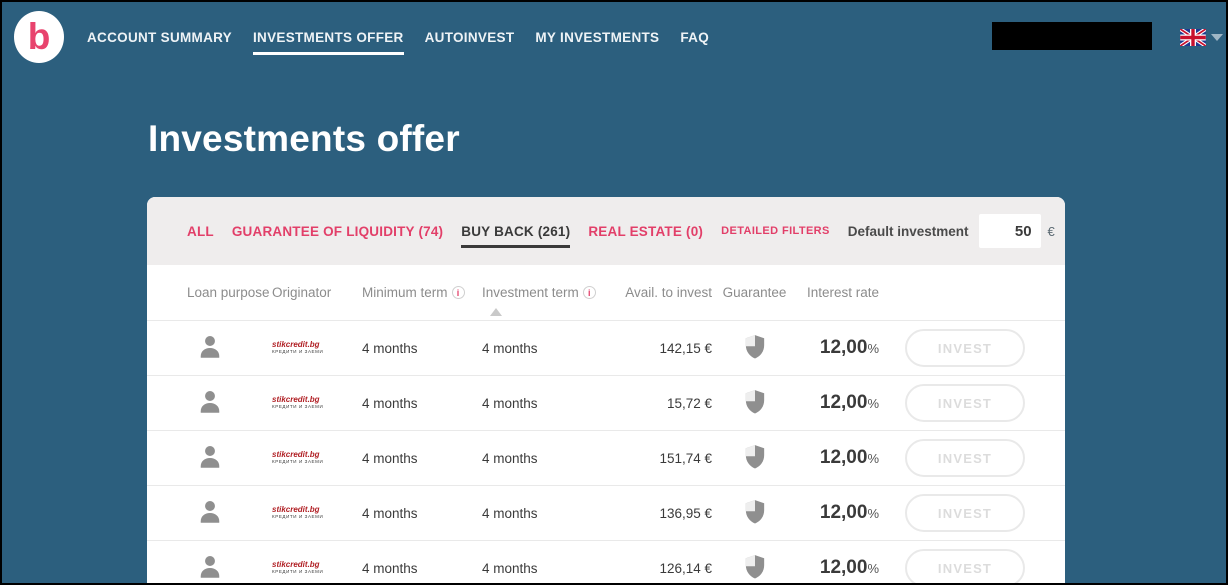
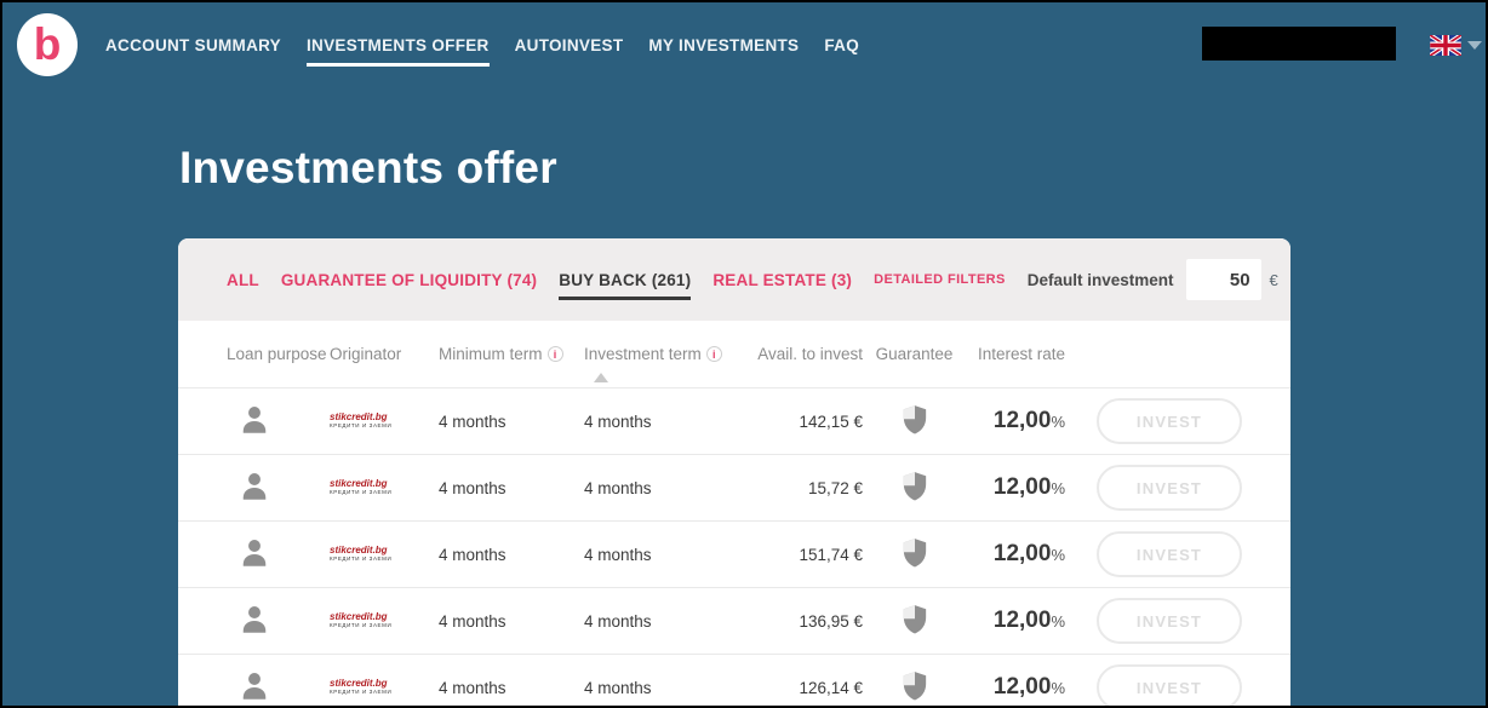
  b
  ACCOUNT SUMMARY
  INVESTMENTS OFFER
  AUTOINVEST
  MY INVESTMENTS
  FAQ
  Investments offer
  ALL
  GUARANTEE OF LIQUIDITY (74)
  BUY BACK (261)
- REAL ESTATE (0)
+ REAL ESTATE (3)
  DETAILED FILTERS
  Default investment
  50
  €
  Loan purpose
  Originator
  Minimum term i
  Investment term i
  Avail. to invest
  Guarantee
  Interest rate
  stikcredit.bg
  4 months
  4 months
  142,15 €
  12,00%
  INVEST
  stikcredit.bg
  4 months
  4 months
  15,72 €
  12,00%
  INVEST
  stikcredit.bg
  4 months
  4 months
  151,74 €
  12,00%
  INVEST
  stikcredit.bg
  4 months
  4 months
  136,95 €
  12,00%
  INVEST
  stikcredit.bg
  4 months
  4 months
  126,14 €
  12,00%
  INVEST
